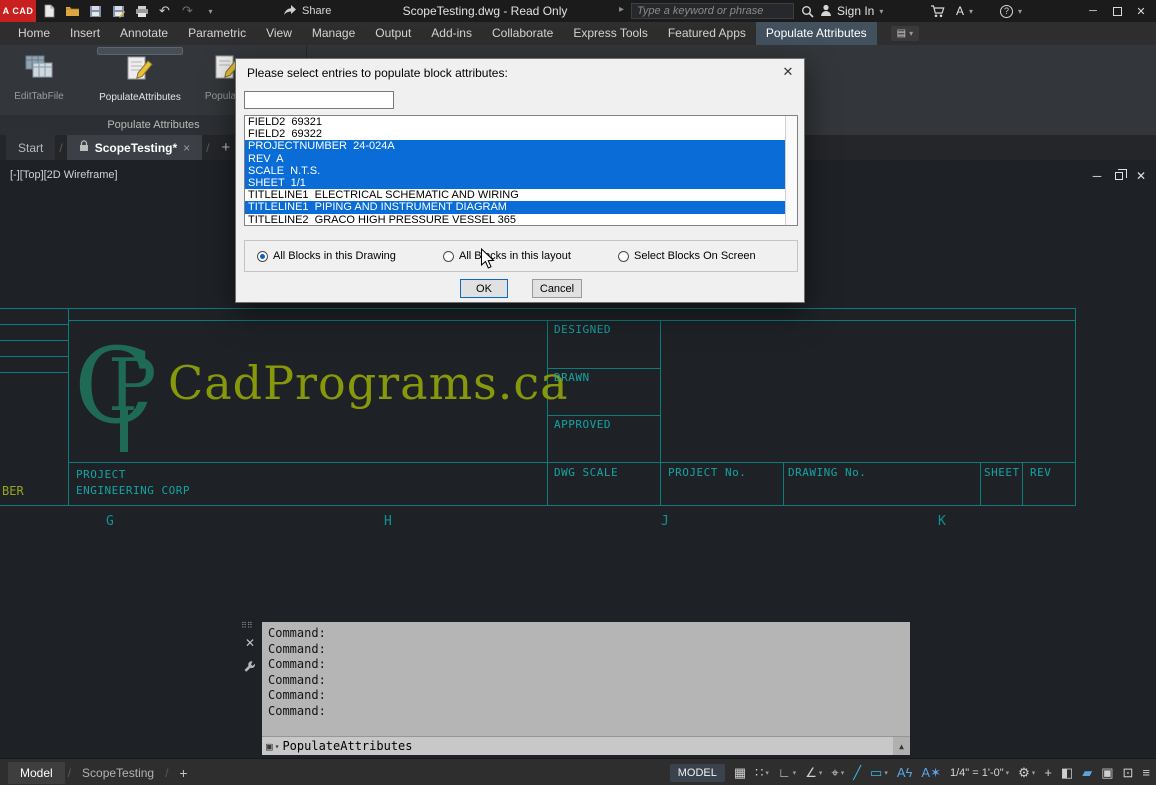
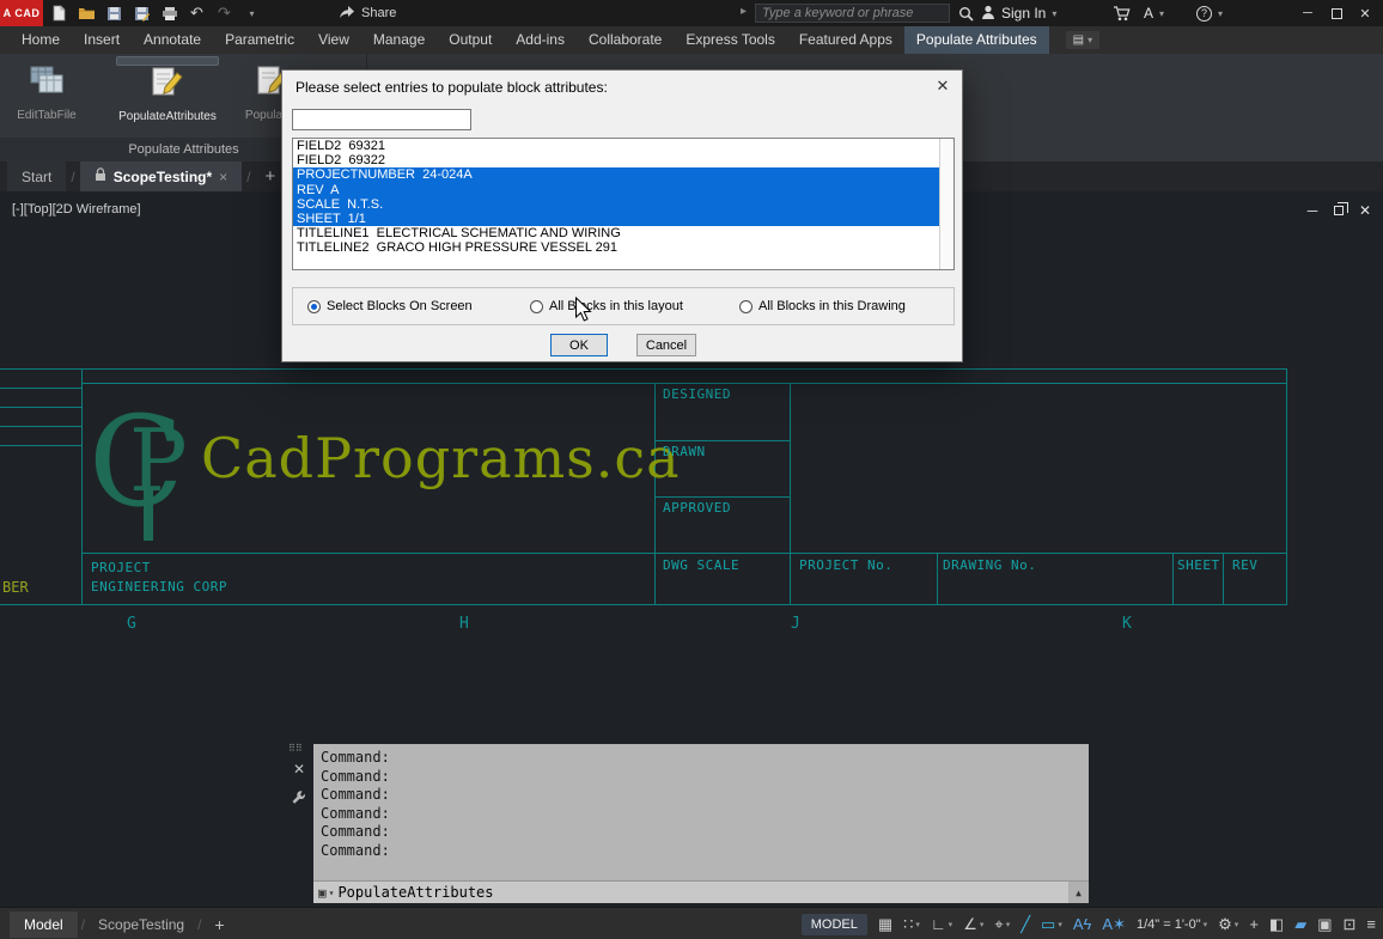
  A CAD
  ↶
  ↷
  ▾
  Share
- ScopeTesting.dwg - Read Only
  ▸
  Type a keyword or phrase
  Sign In
  ▾
  A
  ▾
  ?
  ▾
  ─
  ✕
  Home
  Insert
  Annotate
  Parametric
  View
  Manage
  Output
  Add-ins
  Collaborate
  Express Tools
  Featured Apps
  Populate Attributes
  ▤
  ▾
  EditTabFile
  PopulateAttributes
  Populate Attributes
  Start
  /
  ScopeTesting*
  ×
  /
  +
  [-][Top][2D Wireframe]
  ─
  ✕
  C
  P
  CadPrograms.ca
  DESIGNED
  DRAWN
  APPROVED
  DWG SCALE
  PROJECT No.
  DRAWING No.
  SHEET
  REV
  PROJECT
  ENGINEERING CORP
  BER
  G
  H
  J
  K
  ⠿⠿
  ✕
  Command:
  Command:
  Command:
  Command:
  Command:
  Command:
  ▣
  ▾
  PopulateAttributes
  ▲
  Model
  /
  ScopeTesting
  /
  +
  MODEL
  ▦
  ∷
  ∟
  ∠
  ⌖
  ╱
  ▭
  Aϟ
  A✶
  1/4" = 1'-0"
  ⚙
  +
  ◧
  ▰
  ▣
  ⊡
  ≡
  Please select entries to populate block attributes:
  ✕
  FIELD2 69321
  FIELD2 69322
  PROJECTNUMBER 24-024A
  REV A
  SCALE N.T.S.
  SHEET 1/1
  TITLELINE1 ELECTRICAL SCHEMATIC AND WIRING
- TITLELINE1 PIPING AND INSTRUMENT DIAGRAM
- TITLELINE2 GRACO HIGH PRESSURE VESSEL 365
+ TITLELINE2 GRACO HIGH PRESSURE VESSEL 291
- All Blocks in this Drawing
+ Select Blocks On Screen
  All Bcks in this layout
- Select Blocks On Screen
+ All Blocks in this Drawing
  OK
  Cancel
